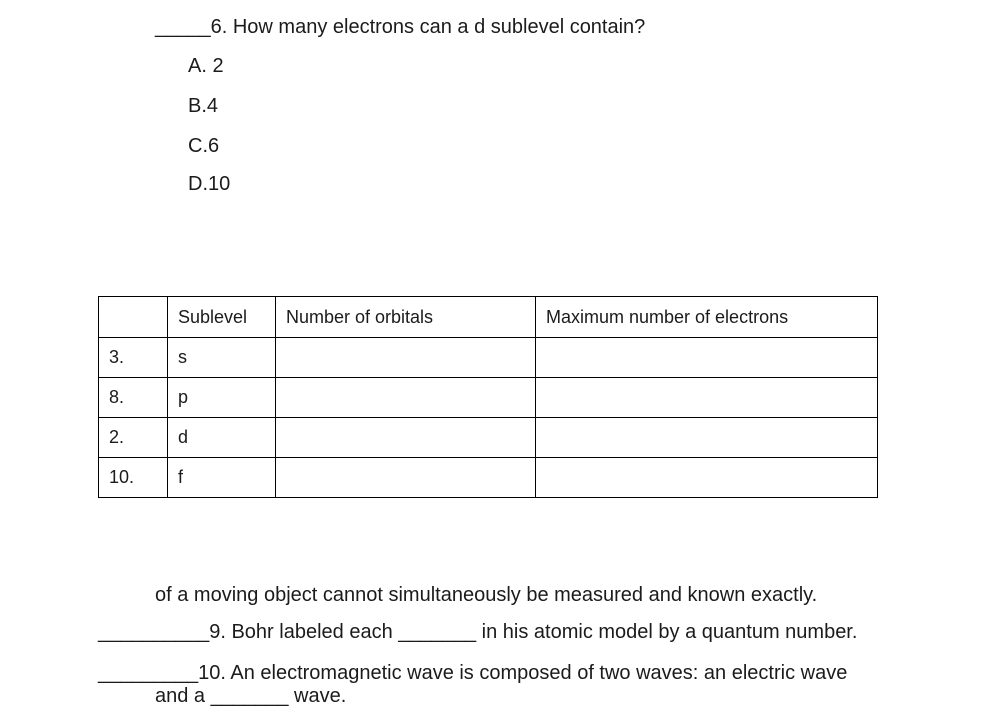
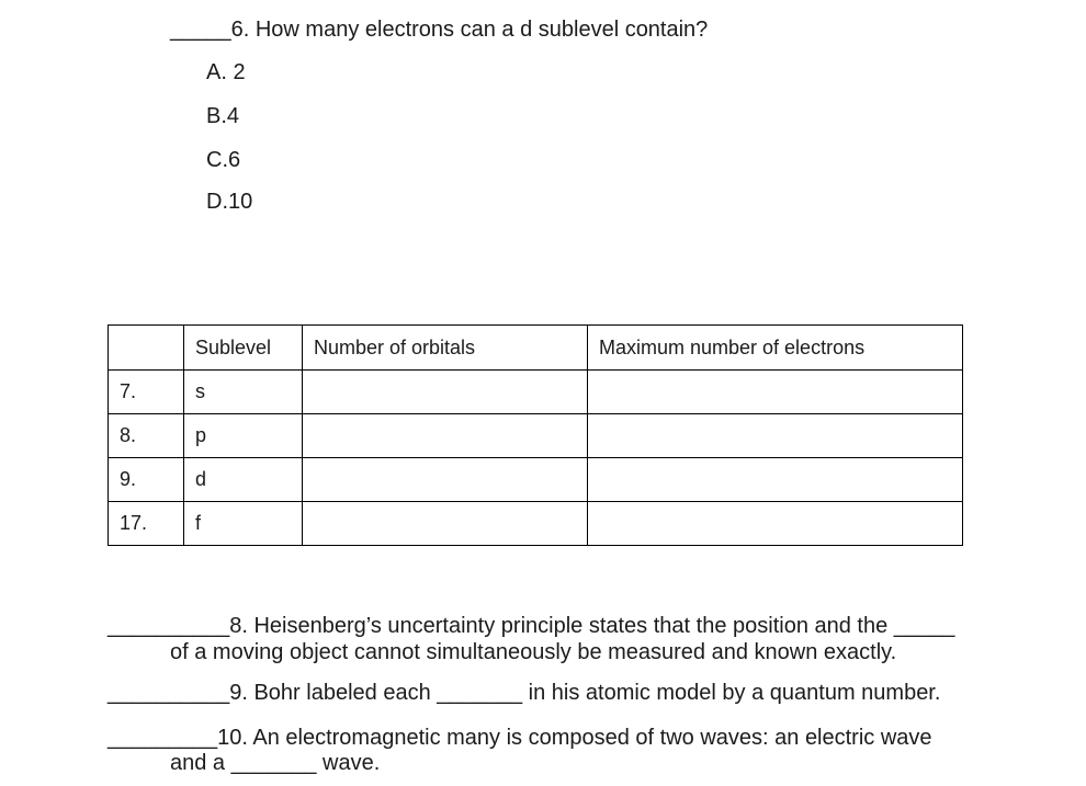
  _____6. How many electrons can a d sublevel contain?
  A. 2
  B.4
  C.6
  D.10
  	Sublevel	Number of orbitals	Maximum number of electrons
- 3.	s
+ 7.	s
  8.	p
- 2.	d
+ 9.	d
- 10.	f
+ 17.	f
+ __________8. Heisenberg’s uncertainty principle states that the position and the _____
  of a moving object cannot simultaneously be measured and known exactly.
  __________9. Bohr labeled each _______ in his atomic model by a quantum number.
- _________10. An electromagnetic wave is composed of two waves: an electric wave
+ _________10. An electromagnetic many is composed of two waves: an electric wave
  and a _______ wave.
